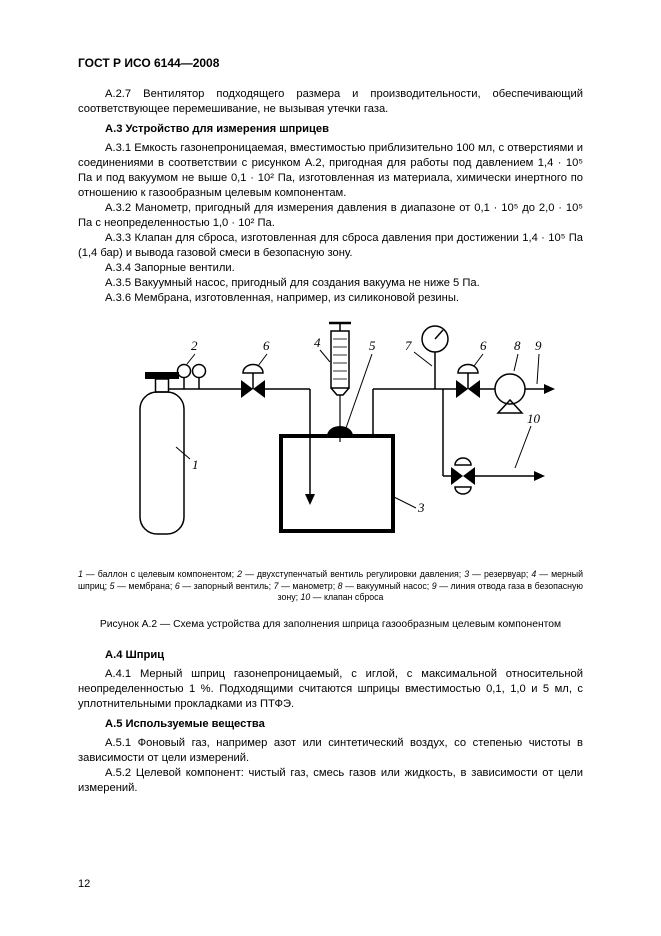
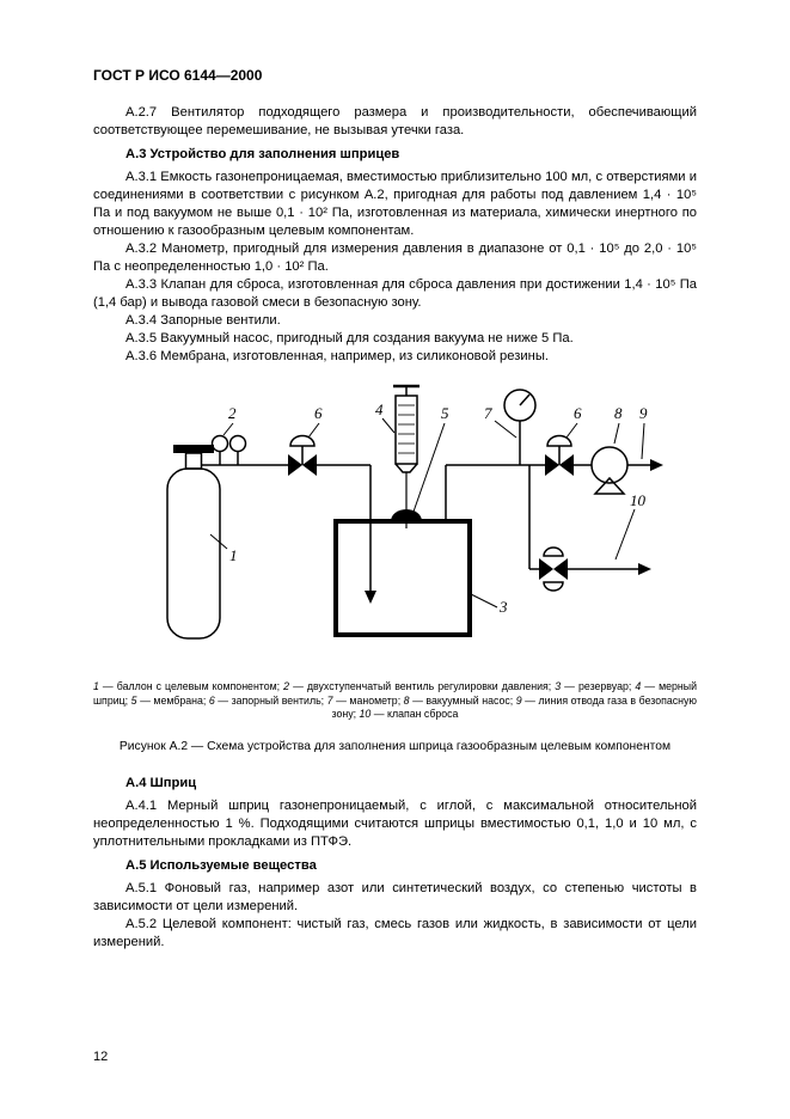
- ГОСТ Р ИСО 6144—2008
+ ГОСТ Р ИСО 6144—2000
  А.2.7 Вентилятор подходящего размера и производительности, обеспечивающий соответствующее перемешивание, не вызывая утечки газа.
- А.3 Устройство для измерения шприцев
+ А.3 Устройство для заполнения шприцев
  А.3.1 Емкость газонепроницаемая, вместимостью приблизительно 100 мл, с отверстиями и соединениями в соответствии с рисунком А.2, пригодная для работы под давлением 1,4 · 10⁵ Па и под вакуумом не выше 0,1 · 10² Па, изготовленная из материала, химически инертного по отношению к газообразным целевым компонентам.
  А.3.2 Манометр, пригодный для измерения давления в диапазоне от 0,1 · 10⁵ до 2,0 · 10⁵ Па с неопределенностью 1,0 · 10² Па.
  А.3.3 Клапан для сброса, изготовленная для сброса давления при достижении 1,4 · 10⁵ Па (1,4 бар) и вывода газовой смеси в безопасную зону.
  А.3.4 Запорные вентили.
  А.3.5 Вакуумный насос, пригодный для создания вакуума не ниже 5 Па.
  А.3.6 Мембрана, изготовленная, например, из силиконовой резины.
  1
  2
  6
  4
  5
  7
  6
  8
  9
  3
  10
  1 — баллон с целевым компонентом; 2 — двухступенчатый вентиль регулировки давления; 3 — резервуар; 4 — мерный шприц; 5 — мембрана; 6 — запорный вентиль; 7 — манометр; 8 — вакуумный насос; 9 — линия отвода газа в безопасную зону; 10 — клапан сброса
  Рисунок А.2 — Схема устройства для заполнения шприца газообразным целевым компонентом
  А.4 Шприц
- А.4.1 Мерный шприц газонепроницаемый, с иглой, с максимальной относительной неопределенностью 1 %. Подходящими считаются шприцы вместимостью 0,1, 1,0 и 5 мл, с уплотнительными прокладками из ПТФЭ.
+ А.4.1 Мерный шприц газонепроницаемый, с иглой, с максимальной относительной неопределенностью 1 %. Подходящими считаются шприцы вместимостью 0,1, 1,0 и 10 мл, с уплотнительными прокладками из ПТФЭ.
  А.5 Используемые вещества
  А.5.1 Фоновый газ, например азот или синтетический воздух, со степенью чистоты в зависимости от цели измерений.
  А.5.2 Целевой компонент: чистый газ, смесь газов или жидкость, в зависимости от цели измерений.
  12
